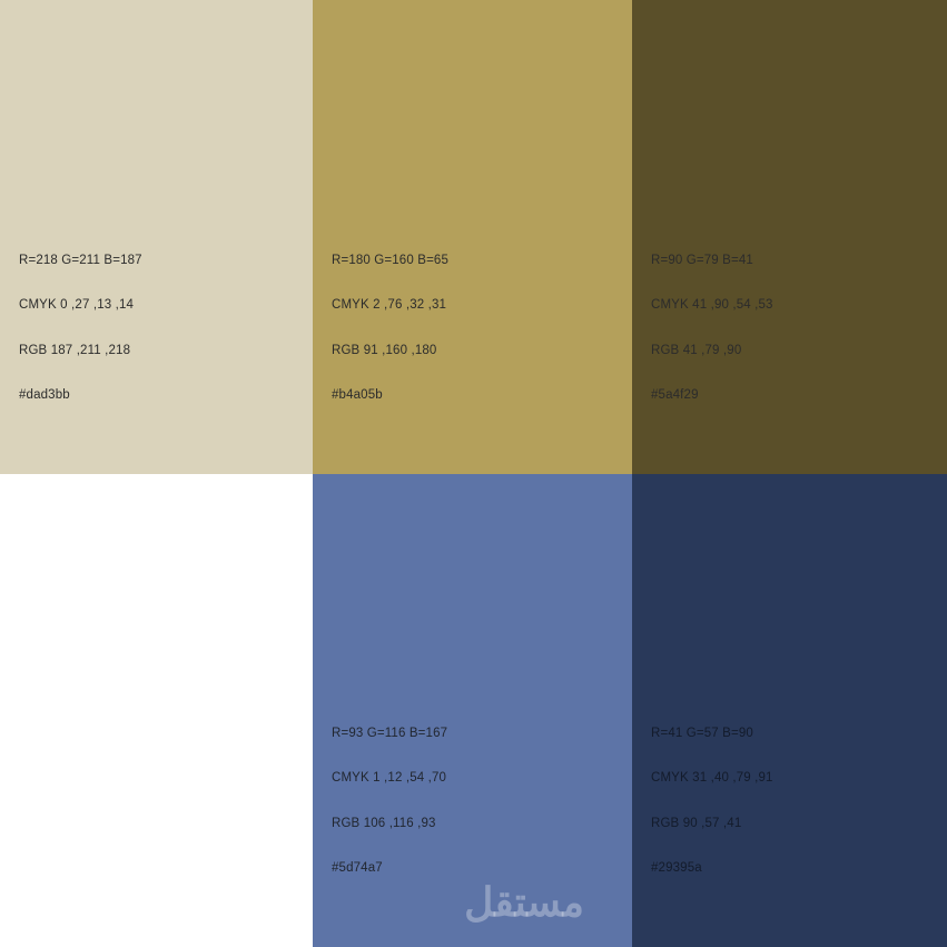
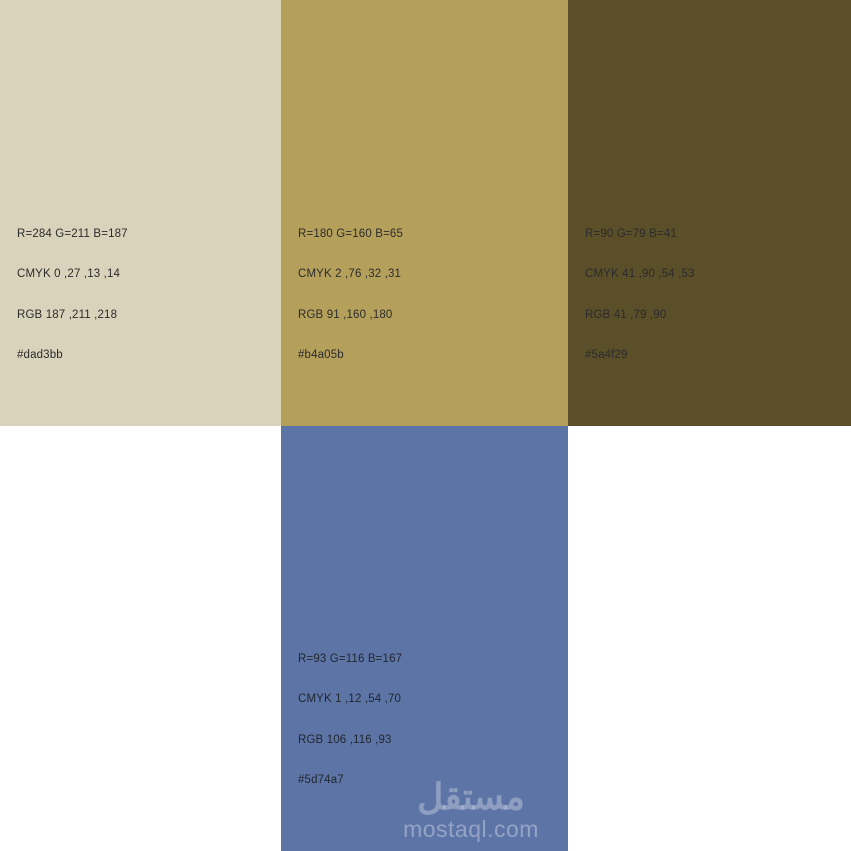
- R=218 G=211 B=187
+ R=284 G=211 B=187
  CMYK 0 ,27 ,13 ,14
  RGB 187 ,211 ,218
  #dad3bb
  R=180 G=160 B=65
  CMYK 2 ,76 ,32 ,31
  RGB 91 ,160 ,180
  #b4a05b
  R=90 G=79 B=41
  CMYK 41 ,90 ,54 ,53
  RGB 41 ,79 ,90
  #5a4f29
  R=93 G=116 B=167
  CMYK 1 ,12 ,54 ,70
  RGB 106 ,116 ,93
  #5d74a7
- R=41 G=57 B=90
- CMYK 31 ,40 ,79 ,91
- RGB 90 ,57 ,41
- #29395a
  مستقل
+ mostaql.com
